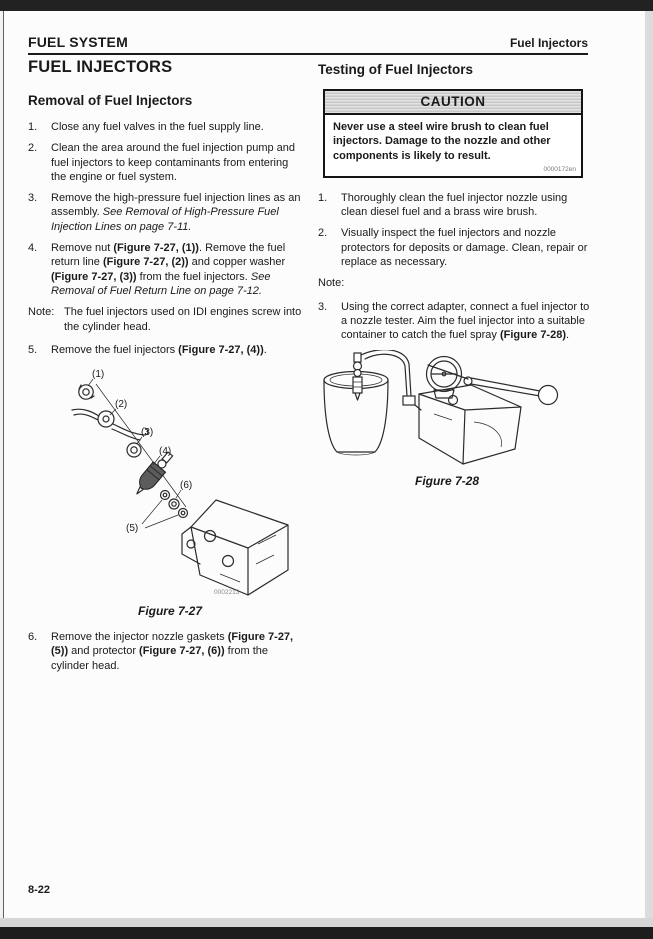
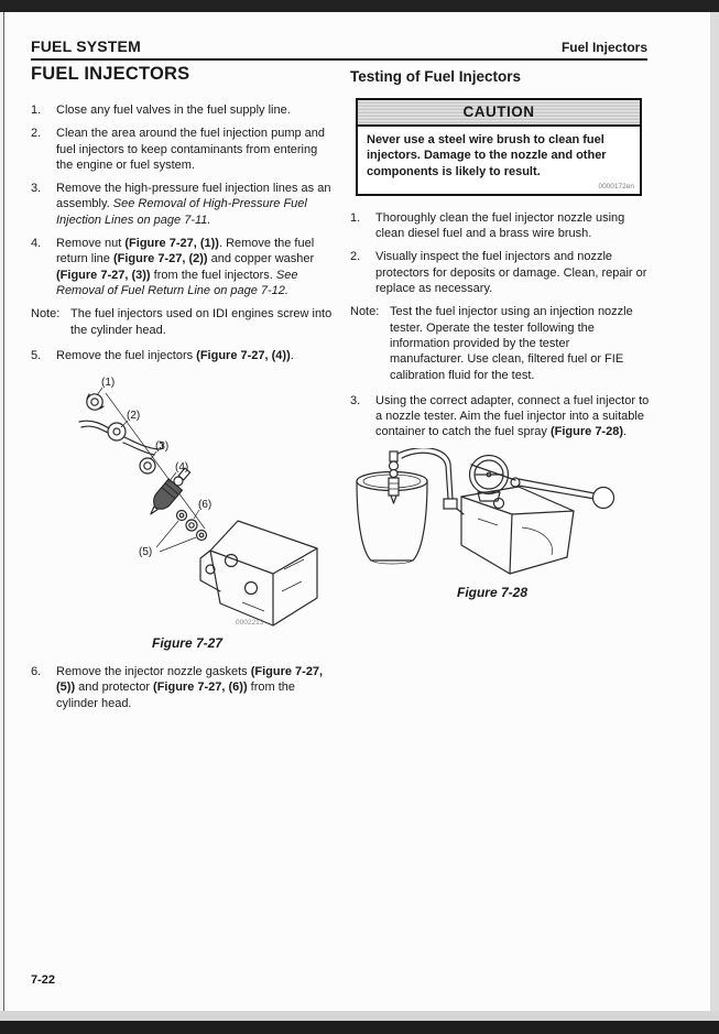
  FUEL SYSTEM
  Fuel Injectors
  FUEL INJECTORS
- Removal of Fuel Injectors
  1.
  Close any fuel valves in the fuel supply line.
  2.
  Clean the area around the fuel injection pump and fuel injectors to keep contaminants from entering the engine or fuel system.
  3.
  Remove the high-pressure fuel injection lines as an assembly. See Removal of High-Pressure Fuel Injection Lines on page 7-11.
  4.
  Remove nut (Figure 7-27, (1)). Remove the fuel return line (Figure 7-27, (2)) and copper washer (Figure 7-27, (3)) from the fuel injectors. See Removal of Fuel Return Line on page 7-12.
  Note:
  The fuel injectors used on IDI engines screw into the cylinder head.
  5.
  Remove the fuel injectors (Figure 7-27, (4)).
  (1)
  (2)
  (3)
  (4)
  (6)
  (5)
  Figure 7-27
  6.
  Remove the injector nozzle gaskets (Figure 7-27, (5)) and protector (Figure 7-27, (6)) from the cylinder head.
  Testing of Fuel Injectors
  CAUTION
  Never use a steel wire brush to clean fuel injectors. Damage to the nozzle and other components is likely to result.
  1.
  Thoroughly clean the fuel injector nozzle using clean diesel fuel and a brass wire brush.
  2.
  Visually inspect the fuel injectors and nozzle protectors for deposits or damage. Clean, repair or replace as necessary.
  Note:
+ Test the fuel injector using an injection nozzle tester. Operate the tester following the information provided by the tester manufacturer. Use clean, filtered fuel or FIE calibration fluid for the test.
  3.
  Using the correct adapter, connect a fuel injector to a nozzle tester. Aim the fuel injector into a suitable container to catch the fuel spray (Figure 7-28).
  Figure 7-28
- 8-22
+ 7-22
